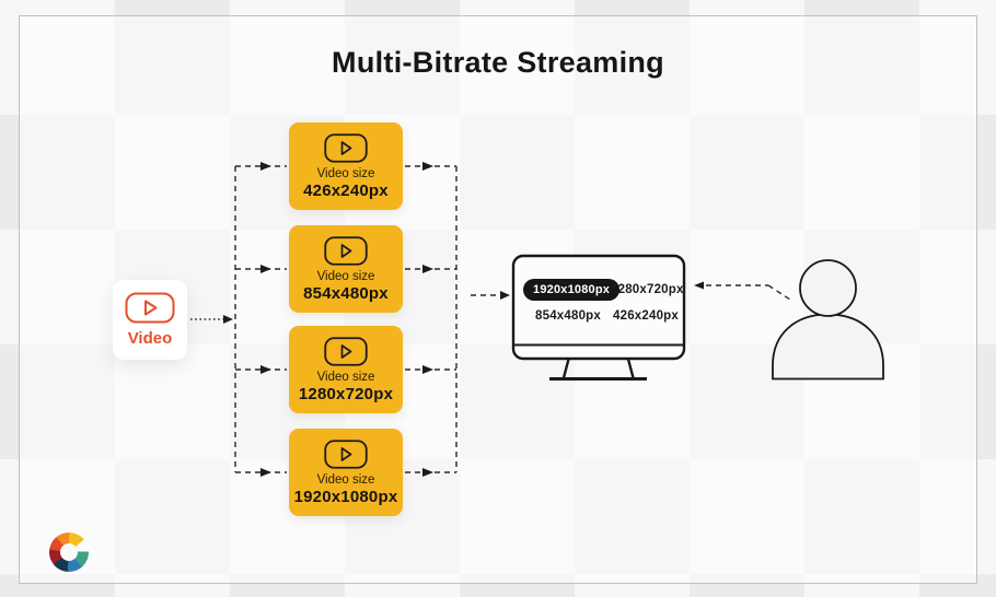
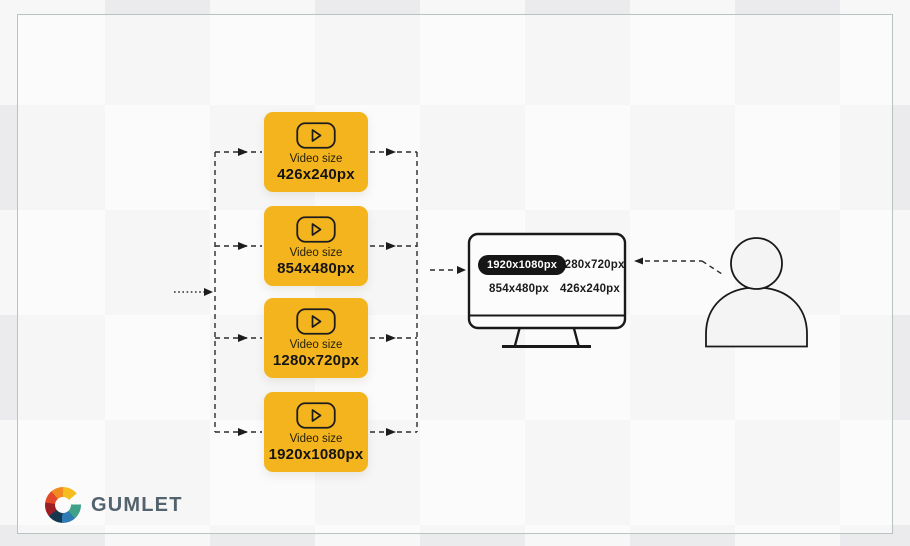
- Multi-Bitrate Streaming
- Video
  Video size
  426x240px
  Video size
  854x480px
  Video size
  1280x720px
  Video size
  1920x1080px
  1920x1080px
  1280x720px
  854x480px
  426x240px
+ GUMLET
